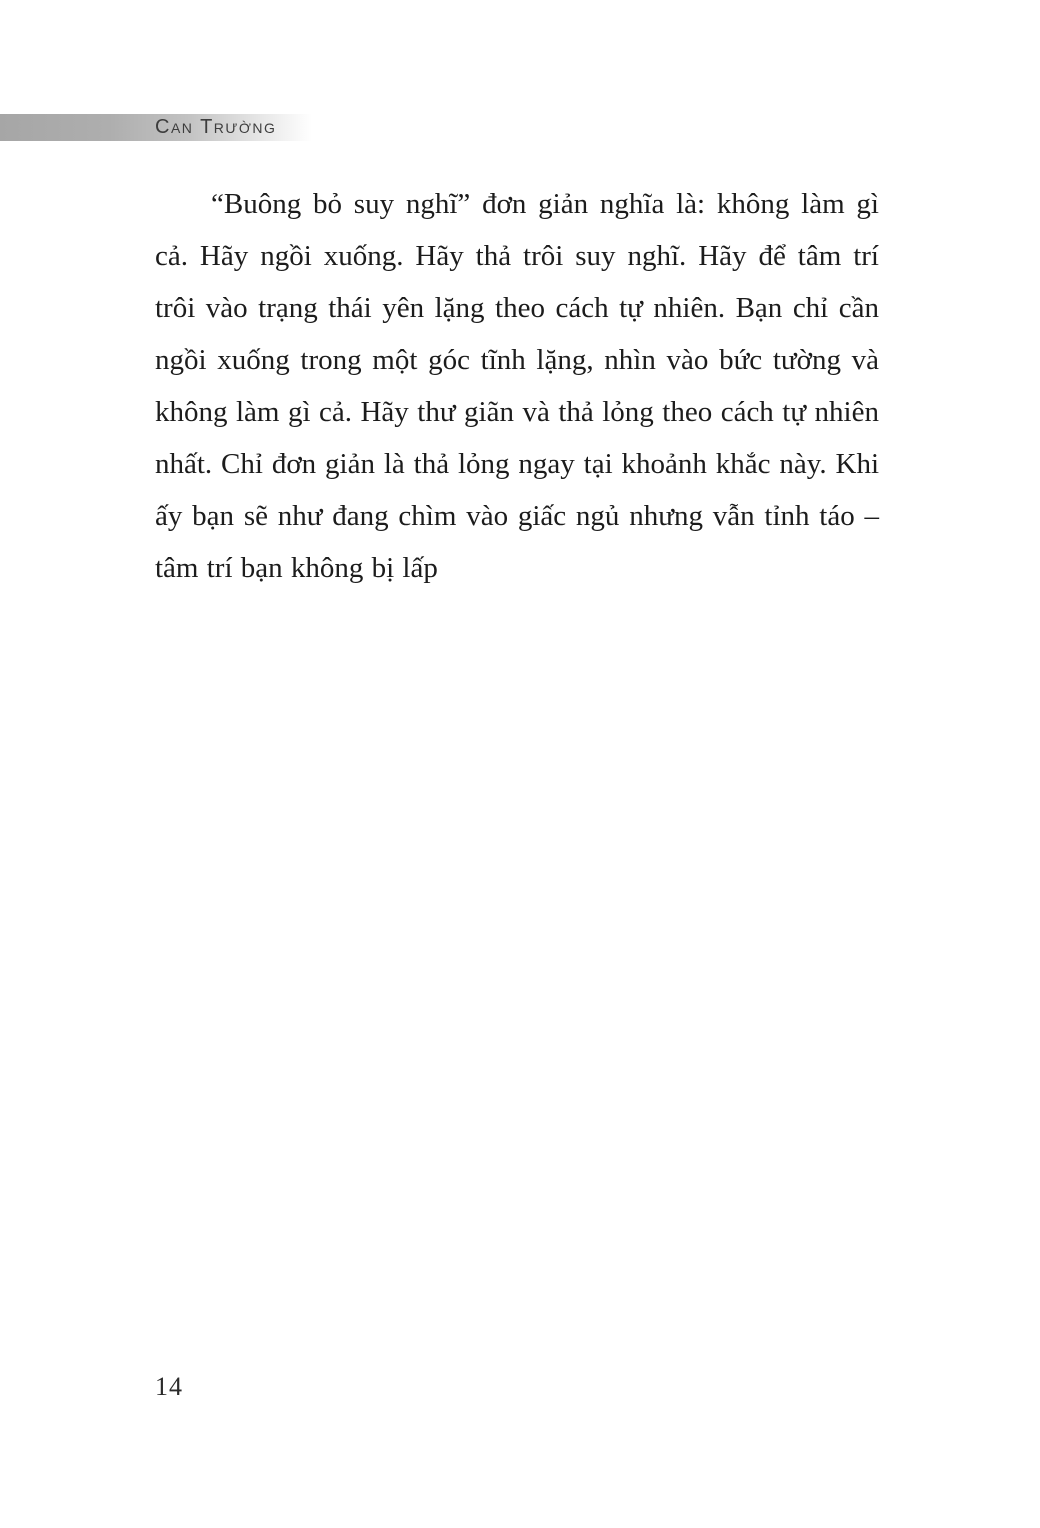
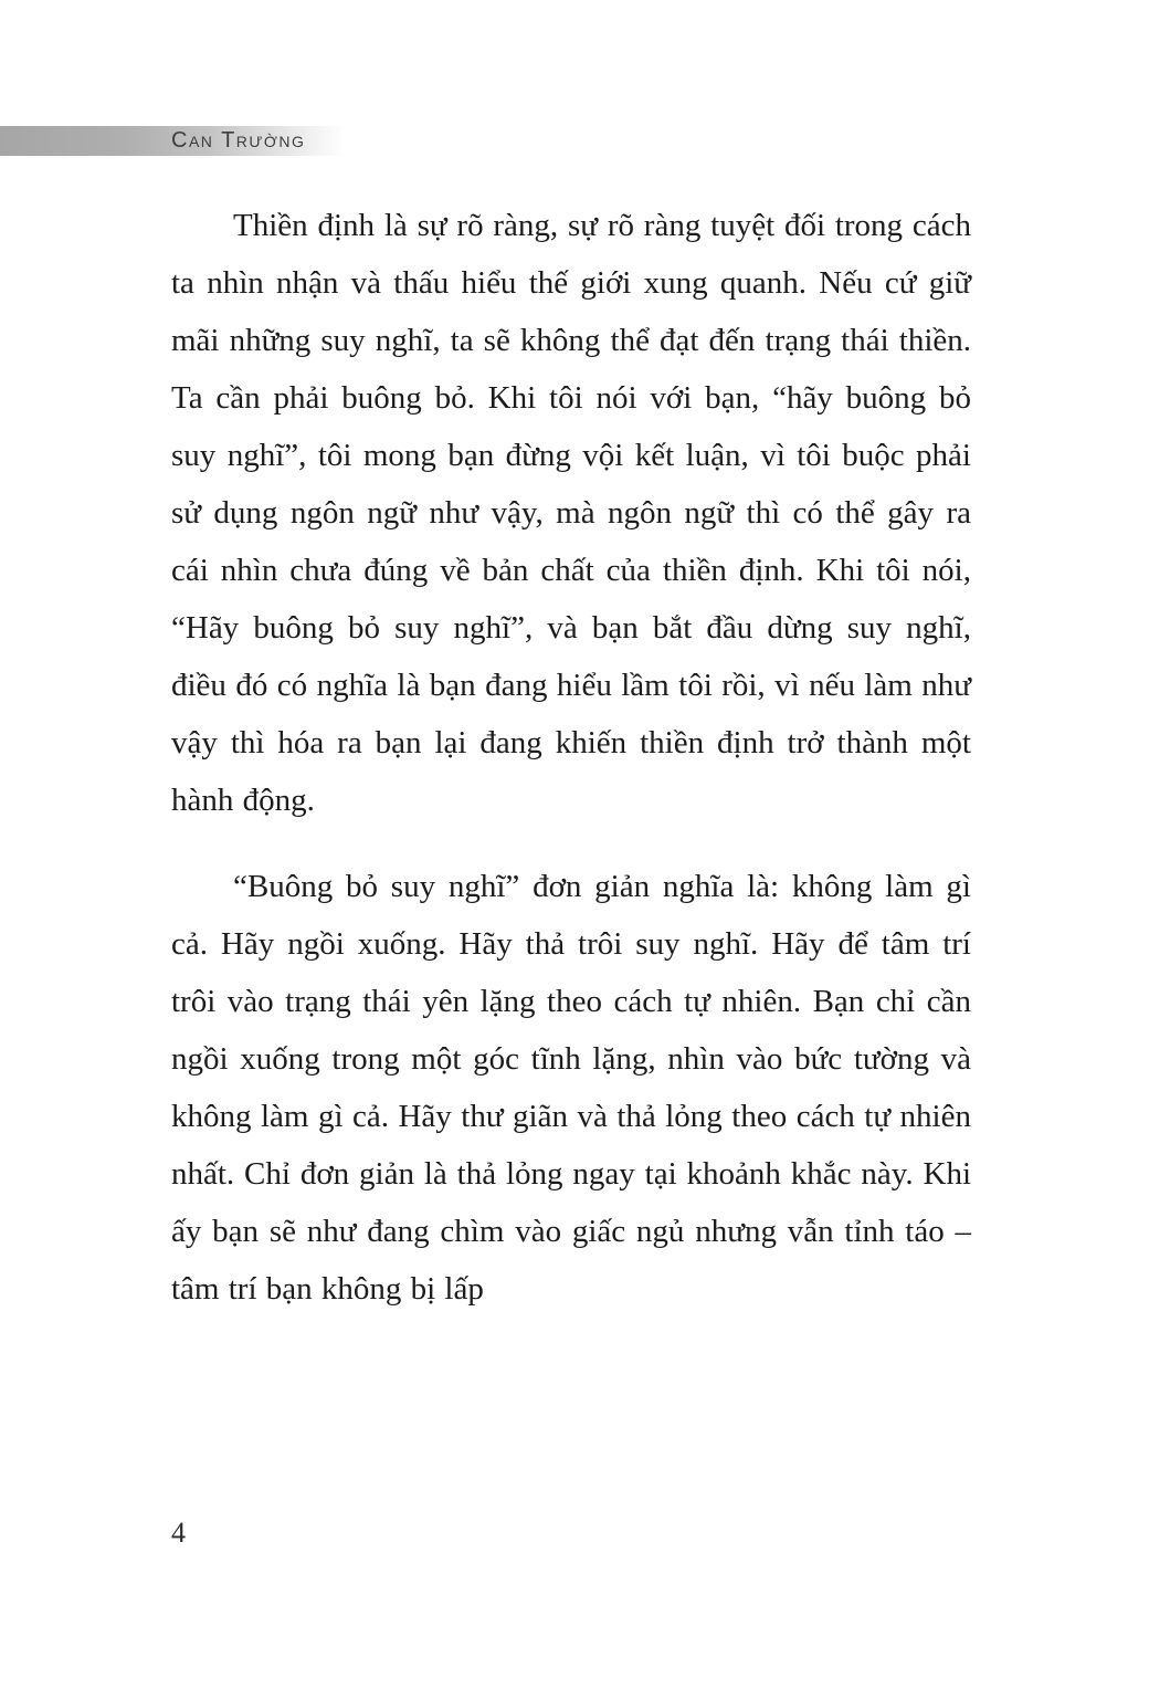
  Can Trường
+ Thiền định là sự rõ ràng, sự rõ ràng tuyệt đối trong cách ta nhìn nhận và thấu hiểu thế giới xung quanh. Nếu cứ giữ mãi những suy nghĩ, ta sẽ không thể đạt đến trạng thái thiền. Ta cần phải buông bỏ. Khi tôi nói với bạn, “hãy buông bỏ suy nghĩ”, tôi mong bạn đừng vội kết luận, vì tôi buộc phải sử dụng ngôn ngữ như vậy, mà ngôn ngữ thì có thể gây ra cái nhìn chưa đúng về bản chất của thiền định. Khi tôi nói, “Hãy buông bỏ suy nghĩ”, và bạn bắt đầu dừng suy nghĩ, điều đó có nghĩa là bạn đang hiểu lầm tôi rồi, vì nếu làm như vậy thì hóa ra bạn lại đang khiến thiền định trở thành một hành động.
  “Buông bỏ suy nghĩ” đơn giản nghĩa là: không làm gì cả. Hãy ngồi xuống. Hãy thả trôi suy nghĩ. Hãy để tâm trí trôi vào trạng thái yên lặng theo cách tự nhiên. Bạn chỉ cần ngồi xuống trong một góc tĩnh lặng, nhìn vào bức tường và không làm gì cả. Hãy thư giãn và thả lỏng theo cách tự nhiên nhất. Chỉ đơn giản là thả lỏng ngay tại khoảnh khắc này. Khi ấy bạn sẽ như đang chìm vào giấc ngủ nhưng vẫn tỉnh táo – tâm trí bạn không bị lấp
- 14
+ 4
